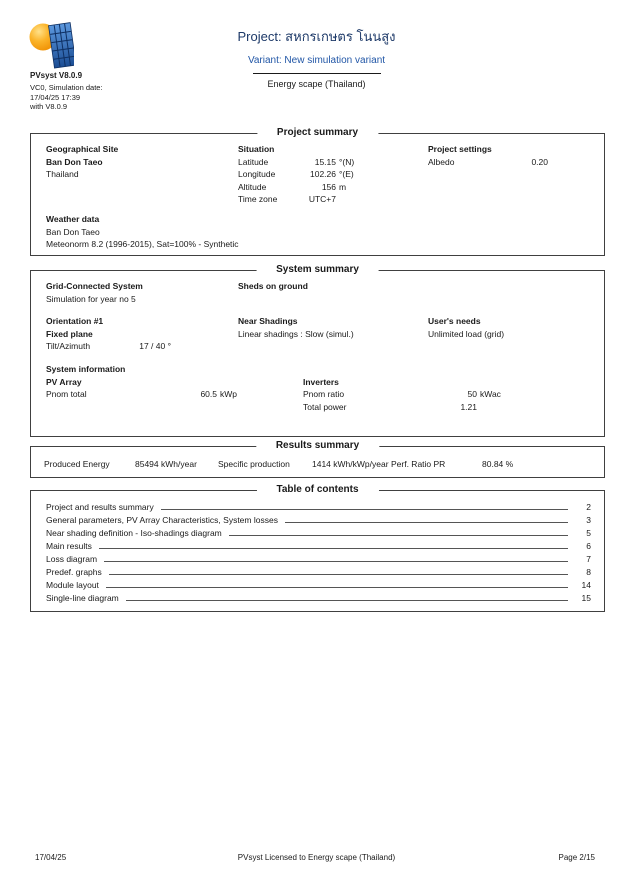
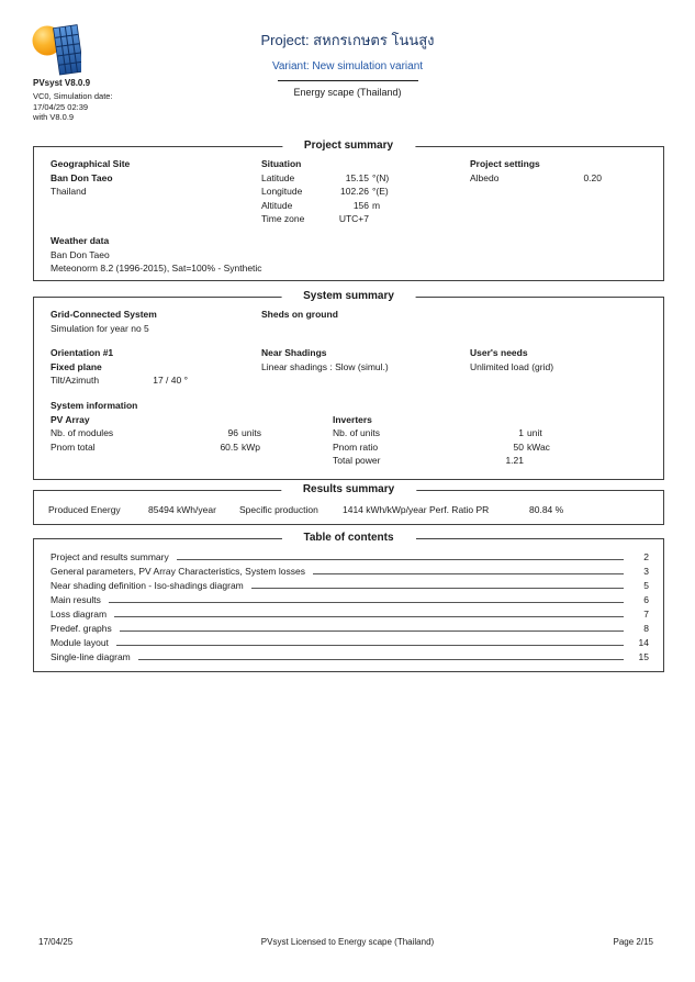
  PVsyst V8.0.9
  VC0, Simulation date:
- 17/04/25 17:39
+ 17/04/25 02:39
  with V8.0.9
  Project: สหกรเกษตร โนนสูง
  Variant: New simulation variant
  Energy scape (Thailand)
  Project summary
  Geographical Site
  Situation
  Project settings
  Ban Don Taeo
  Latitude
  15.15
  °(N)
  Albedo
  0.20
  Thailand
  Longitude
  102.26
  °(E)
  Altitude
  156
  m
  Time zone
  UTC+7
  Weather data
  Ban Don Taeo
  Meteonorm 8.2 (1996-2015), Sat=100% - Synthetic
  System summary
  Grid-Connected System
  Sheds on ground
  Simulation for year no 5
  Orientation #1
  Near Shadings
  User's needs
  Fixed plane
  Linear shadings : Slow (simul.)
  Unlimited load (grid)
  Tilt/Azimuth
  17 / 40 °
  System information
  PV Array
  Inverters
+ Nb. of modules
+ 96
+ units
+ Nb. of units
+ 1
+ unit
  Pnom total
  60.5
  kWp
  Pnom ratio
  50
  kWac
  Total power
  1.21
  Results summary
  Produced Energy
  85494 kWh/year
  Specific production
  1414 kWh/kWp/year
  Perf. Ratio PR
  80.84 %
  Table of contents
  Project and results summary
  2
  General parameters, PV Array Characteristics, System losses
  3
  Near shading definition - Iso-shadings diagram
  5
  Main results
  6
  Loss diagram
  7
  Predef. graphs
  8
  Module layout
  14
  Single-line diagram
  15
  17/04/25
  PVsyst Licensed to Energy scape (Thailand)
  Page 2/15
